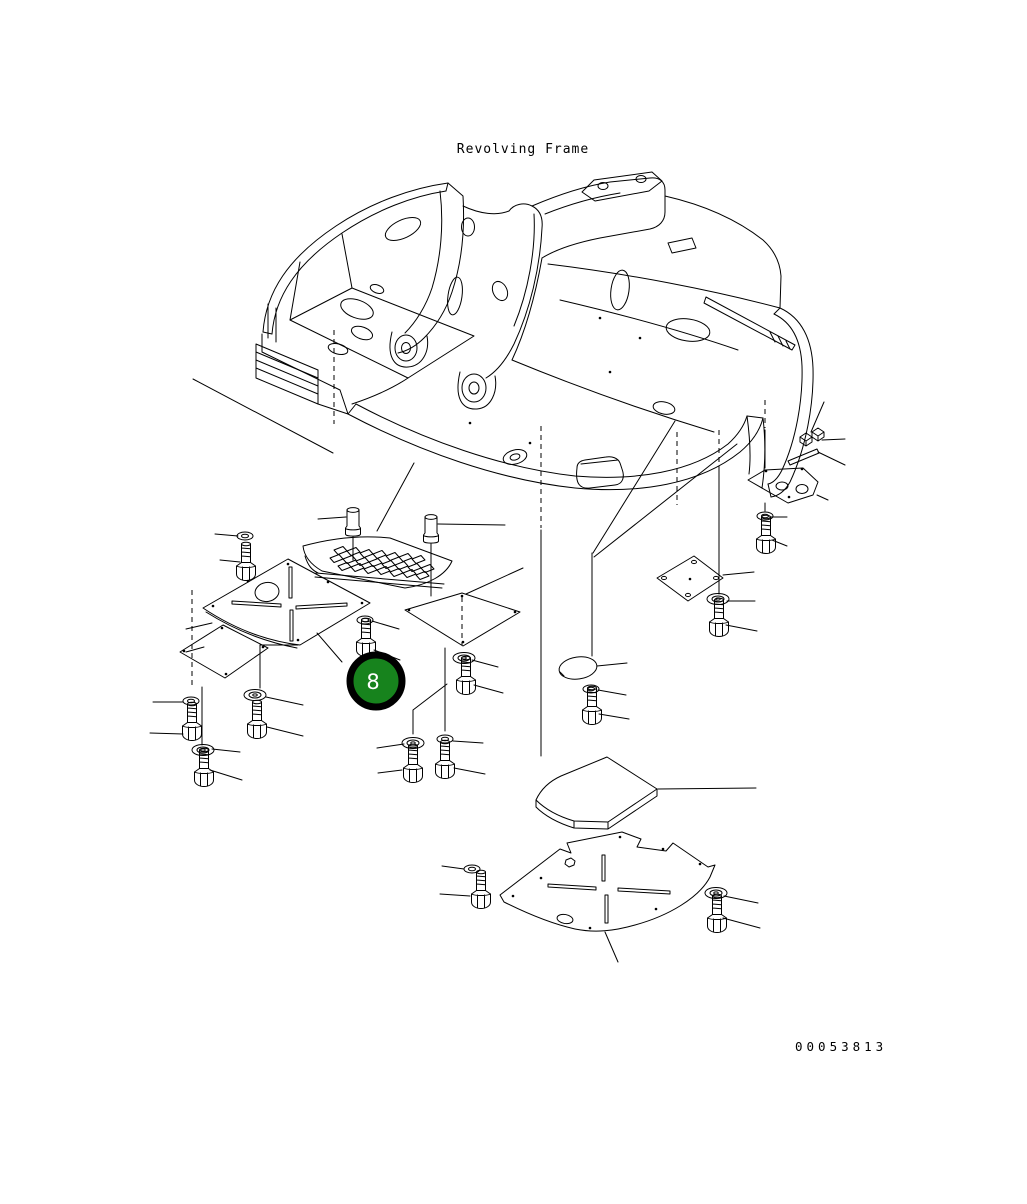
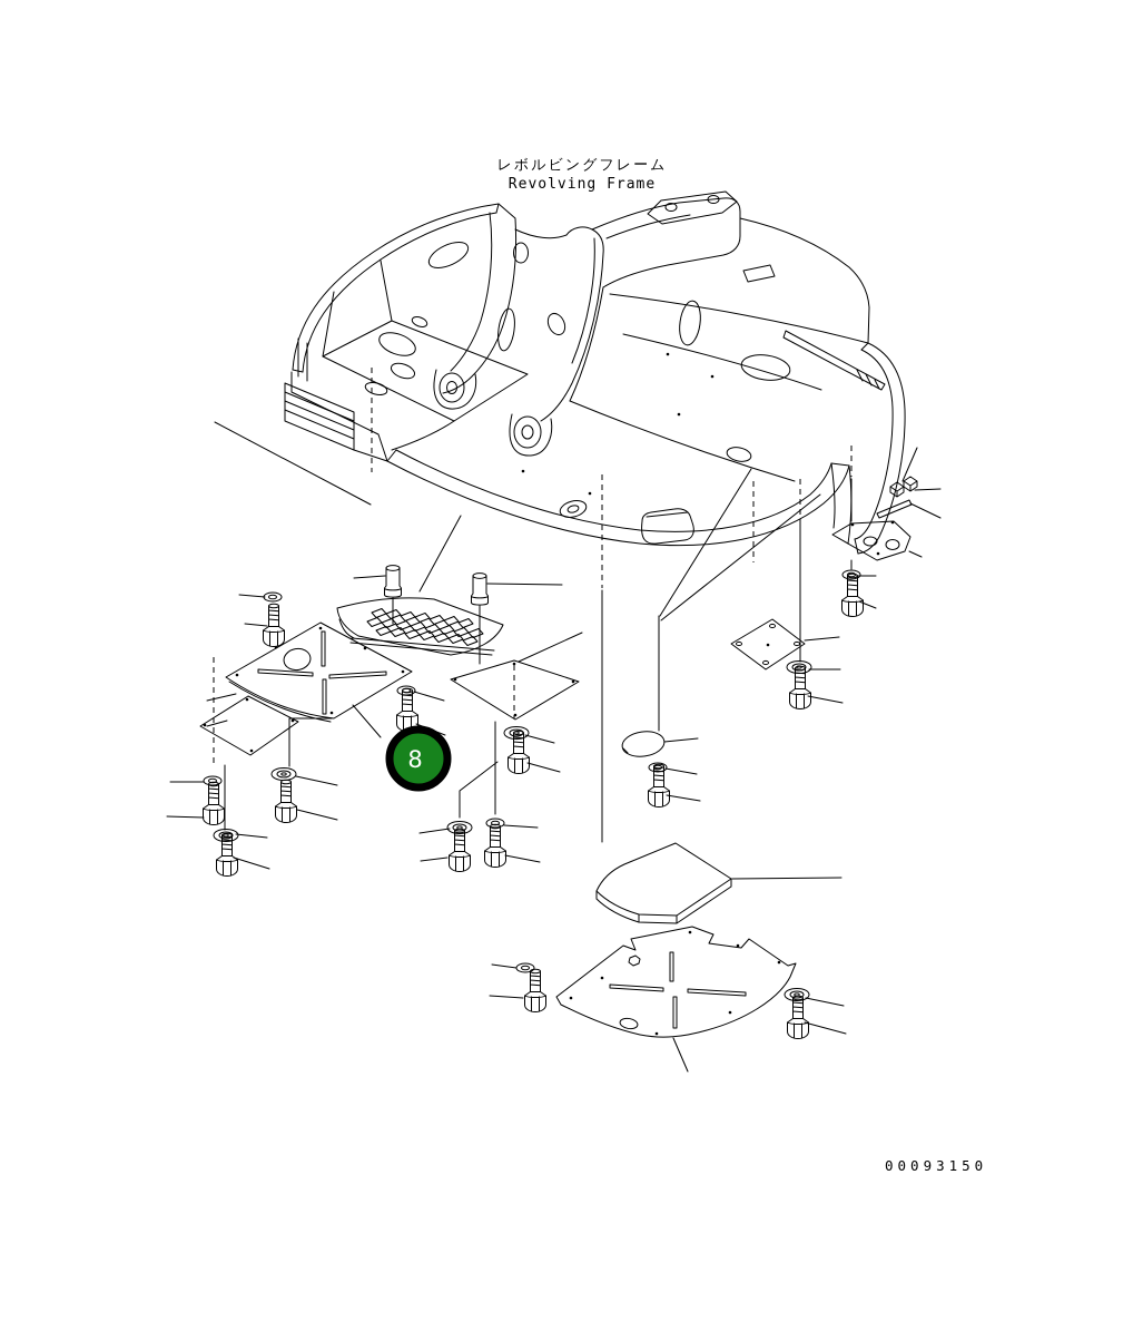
+ レボルビングフレーム
  Revolving Frame
  8
- 00053813
+ 00093150
